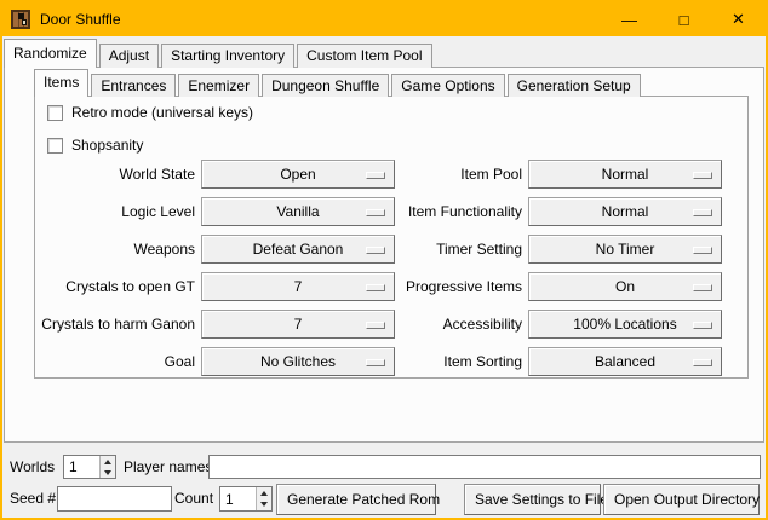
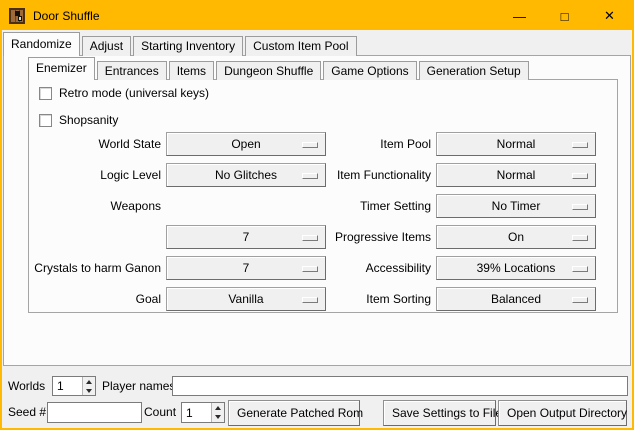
  Door Shuffle
  —
  □
  ✕
  Randomize
  Adjust
  Starting Inventory
  Custom Item Pool
- Items
+ Enemizer
  Entrances
- Enemizer
+ Items
  Dungeon Shuffle
  Game Options
  Generation Setup
  Retro mode (universal keys)
  Shopsanity
  World State
  Open
  Logic Level
- Vanilla
+ No Glitches
  Weapons
- Defeat Ganon
- Crystals to open GT
  7
  Crystals to harm Ganon
  7
  Goal
- No Glitches
+ Vanilla
  Item Pool
  Normal
  Item Functionality
  Normal
  Timer Setting
  No Timer
  Progressive Items
  On
  Accessibility
- 100% Locations
+ 39% Locations
  Item Sorting
  Balanced
  Worlds
  1
  Player name
  Seed #
  Count
  1
  Generate Patched Rom
  Save Settings to Fil
  Open Output Directory
